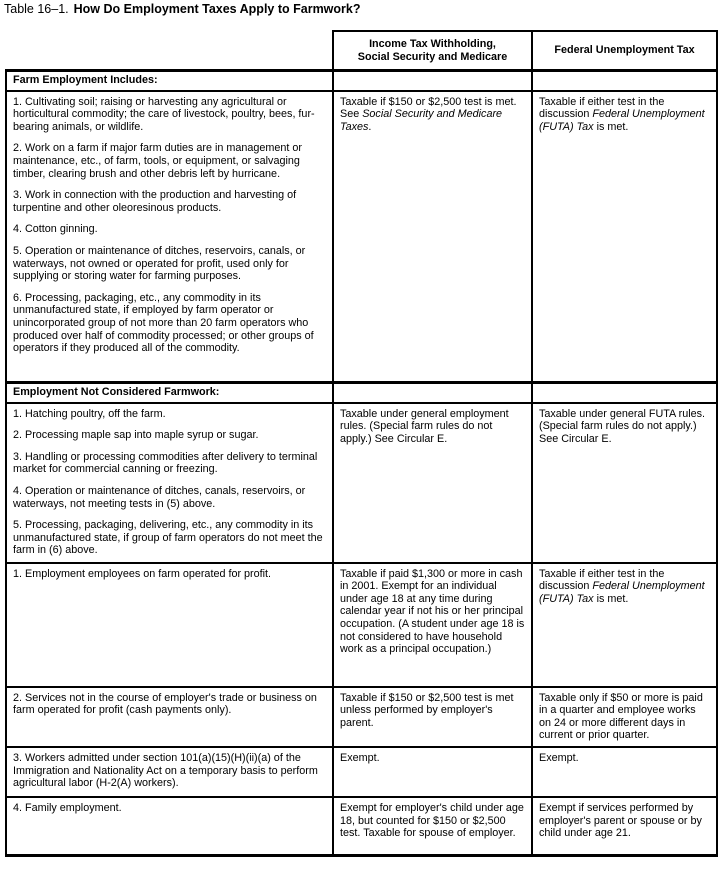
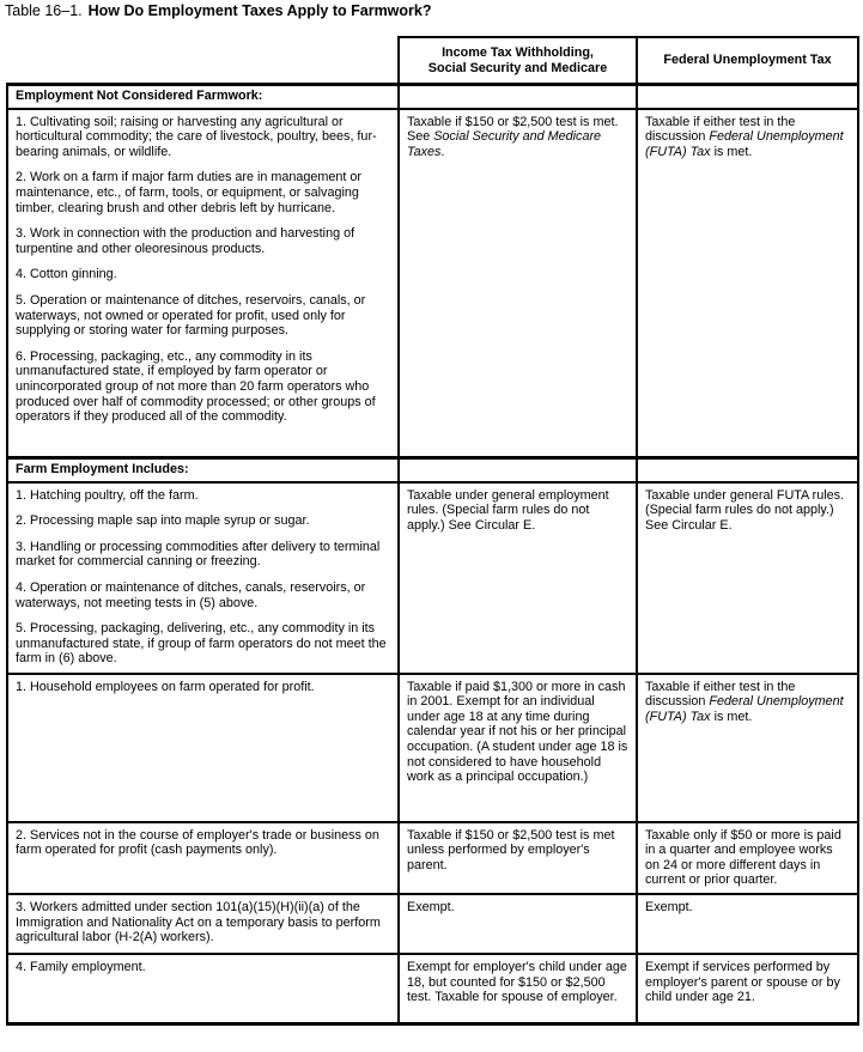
  Table 16–1. How Do Employment Taxes Apply to Farmwork?
  	Income Tax Withholding, Social Security and Medicare	Federal Unemployment Tax
- Farm Employment Includes:
+ Employment Not Considered Farmwork:
  1. Cultivating soil; raising or harvesting any agricultural or horticultural commodity; the care of livestock, poultry, bees, fur-bearing animals, or wildlife.2. Work on a farm if major farm duties are in management or maintenance, etc., of farm, tools, or equipment, or salvaging timber, clearing brush and other debris left by hurricane.3. Work in connection with the production and harvesting of turpentine and other oleoresinous products.4. Cotton ginning.5. Operation or maintenance of ditches, reservoirs, canals, or waterways, not owned or operated for profit, used only for supplying or storing water for farming purposes.6. Processing, packaging, etc., any commodity in its unmanufactured state, if employed by farm operator or unincorporated group of not more than 20 farm operators who produced over half of commodity processed; or other groups of operators if they produced all of the commodity.	Taxable if $150 or $2,500 test is met. See Social Security and Medicare Taxes.	Taxable if either test in the discussion Federal Unemployment (FUTA) Tax is met.
- Employment Not Considered Farmwork:
+ Farm Employment Includes:
  1. Hatching poultry, off the farm.2. Processing maple sap into maple syrup or sugar.3. Handling or processing commodities after delivery to terminal market for commercial canning or freezing.4. Operation or maintenance of ditches, canals, reservoirs, or waterways, not meeting tests in (5) above.5. Processing, packaging, delivering, etc., any commodity in its unmanufactured state, if group of farm operators do not meet the farm in (6) above.	Taxable under general employment rules. (Special farm rules do not apply.) See Circular E.	Taxable under general FUTA rules. (Special farm rules do not apply.) See Circular E.
- 1. Employment employees on farm operated for profit.	Taxable if paid $1,300 or more in cash in 2001. Exempt for an individual under age 18 at any time during calendar year if not his or her principal occupation. (A student under age 18 is not considered to have household work as a principal occupation.)	Taxable if either test in the discussion Federal Unemployment (FUTA) Tax is met.
+ 1. Household employees on farm operated for profit.	Taxable if paid $1,300 or more in cash in 2001. Exempt for an individual under age 18 at any time during calendar year if not his or her principal occupation. (A student under age 18 is not considered to have household work as a principal occupation.)	Taxable if either test in the discussion Federal Unemployment (FUTA) Tax is met.
  2. Services not in the course of employer's trade or business on farm operated for profit (cash payments only).	Taxable if $150 or $2,500 test is met unless performed by employer's parent.	Taxable only if $50 or more is paid in a quarter and employee works on 24 or more different days in current or prior quarter.
  3. Workers admitted under section 101(a)(15)(H)(ii)(a) of the Immigration and Nationality Act on a temporary basis to perform agricultural labor (H-2(A) workers).	Exempt.	Exempt.
  4. Family employment.	Exempt for employer's child under age 18, but counted for $150 or $2,500 test. Taxable for spouse of employer.	Exempt if services performed by employer's parent or spouse or by child under age 21.
